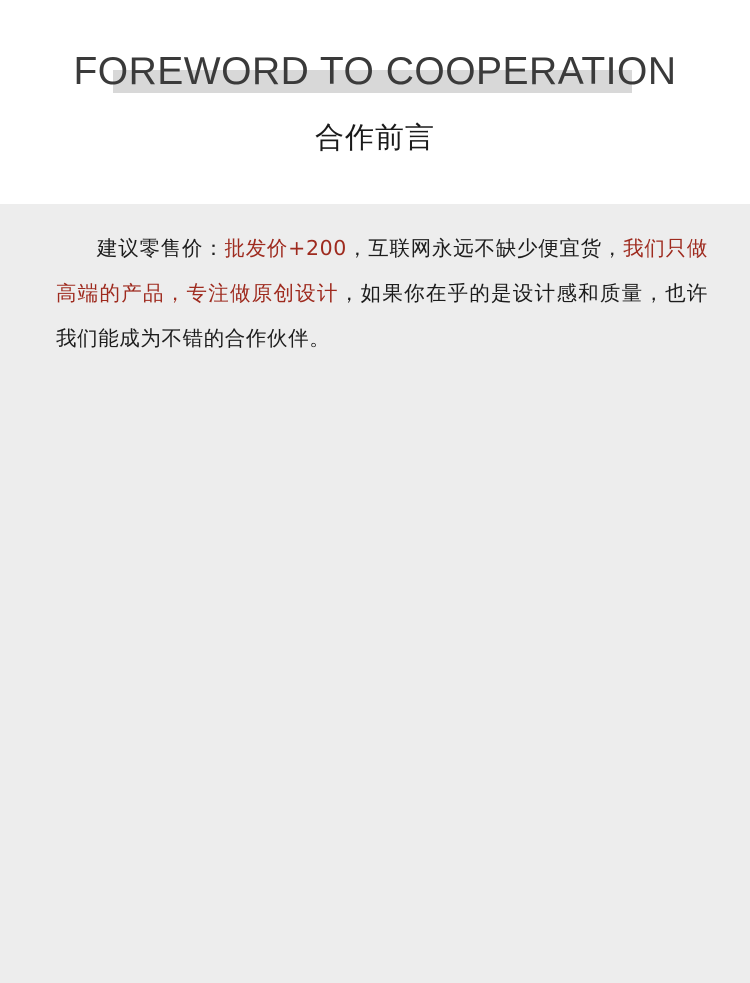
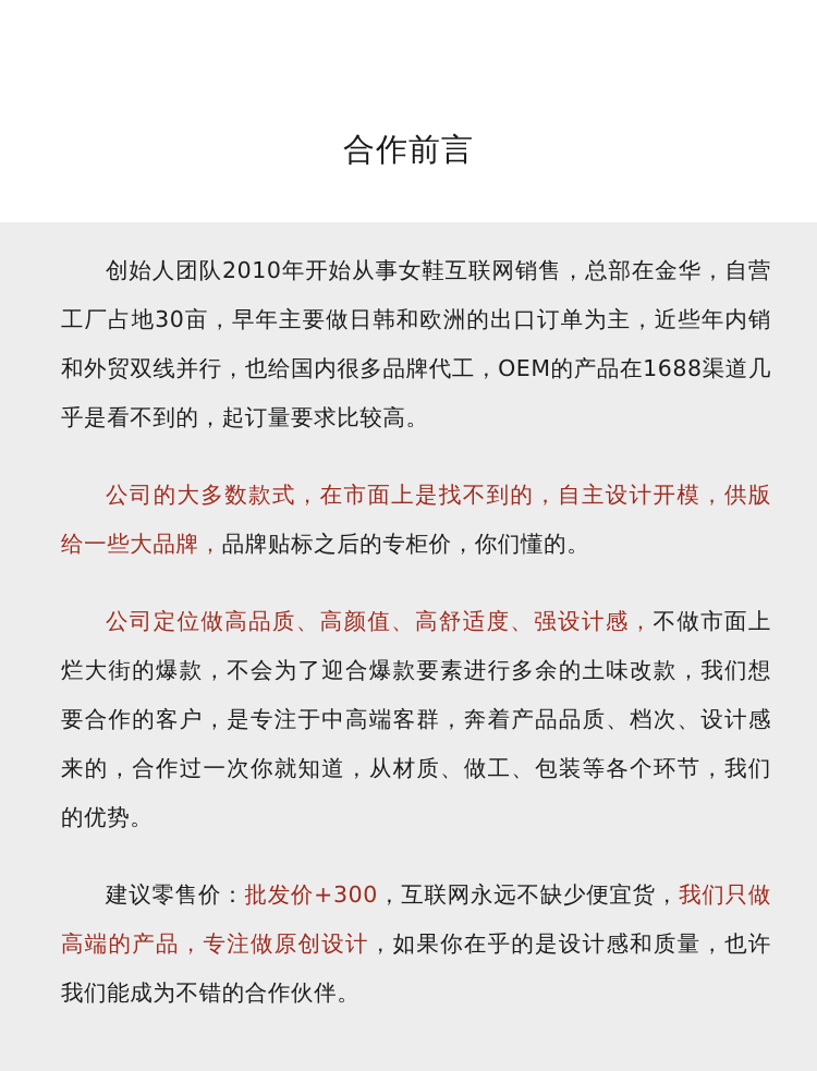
- FOREWORD TO COOPERATION
  合作前言
+ 创始人团队2010年开始从事女鞋互联网销售，总部在金华，自营工厂占地30亩，早年主要做日韩和欧洲的出口订单为主，近些年内销和外贸双线并行，也给国内很多品牌代工，OEM的产品在1688渠道几乎是看不到的，起订量要求比较高。
+ 公司的大多数款式，在市面上是找不到的，自主设计开模，供版给一些大品牌，品牌贴标之后的专柜价，你们懂的。
+ 公司定位做高品质、高颜值、高舒适度、强设计感，不做市面上烂大街的爆款，不会为了迎合爆款要素进行多余的土味改款，我们想要合作的客户，是专注于中高端客群，奔着产品品质、档次、设计感来的，合作过一次你就知道，从材质、做工、包装等各个环节，我们的优势。
- 建议零售价：批发价+200，互联网永远不缺少便宜货，我们只做高端的产品，专注做原创设计，如果你在乎的是设计感和质量，也许我们能成为不错的合作伙伴。
+ 建议零售价：批发价+300，互联网永远不缺少便宜货，我们只做高端的产品，专注做原创设计，如果你在乎的是设计感和质量，也许我们能成为不错的合作伙伴。
